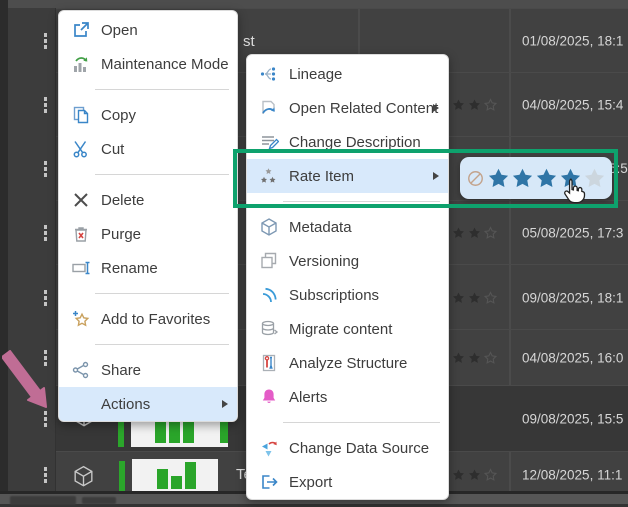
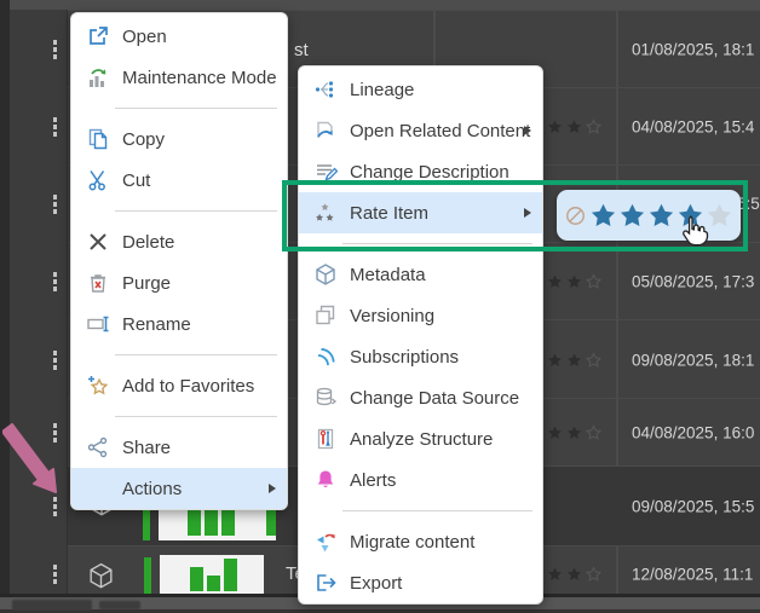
  01/08/2025, 18:1
  st
  04/08/2025, 15:4
  05/08/2025, 17:3
  09/08/2025, 18:1
  04/08/2025, 16:0
  09/08/2025, 15:5
  12/08/2025, 11:1
  5:5
  Open
  Maintenance Mode
  Copy
  Cut
  Delete
  Purge
  Rename
  Add to Favorites
  Share
  Actions
  Lineage
  Open Related Content
  Change Description
  Rate Item
  Metadata
  Versioning
  Subscriptions
- Migrate content
+ Change Data Source
  Analyze Structure
  Alerts
- Change Data Source
+ Migrate content
  Export
